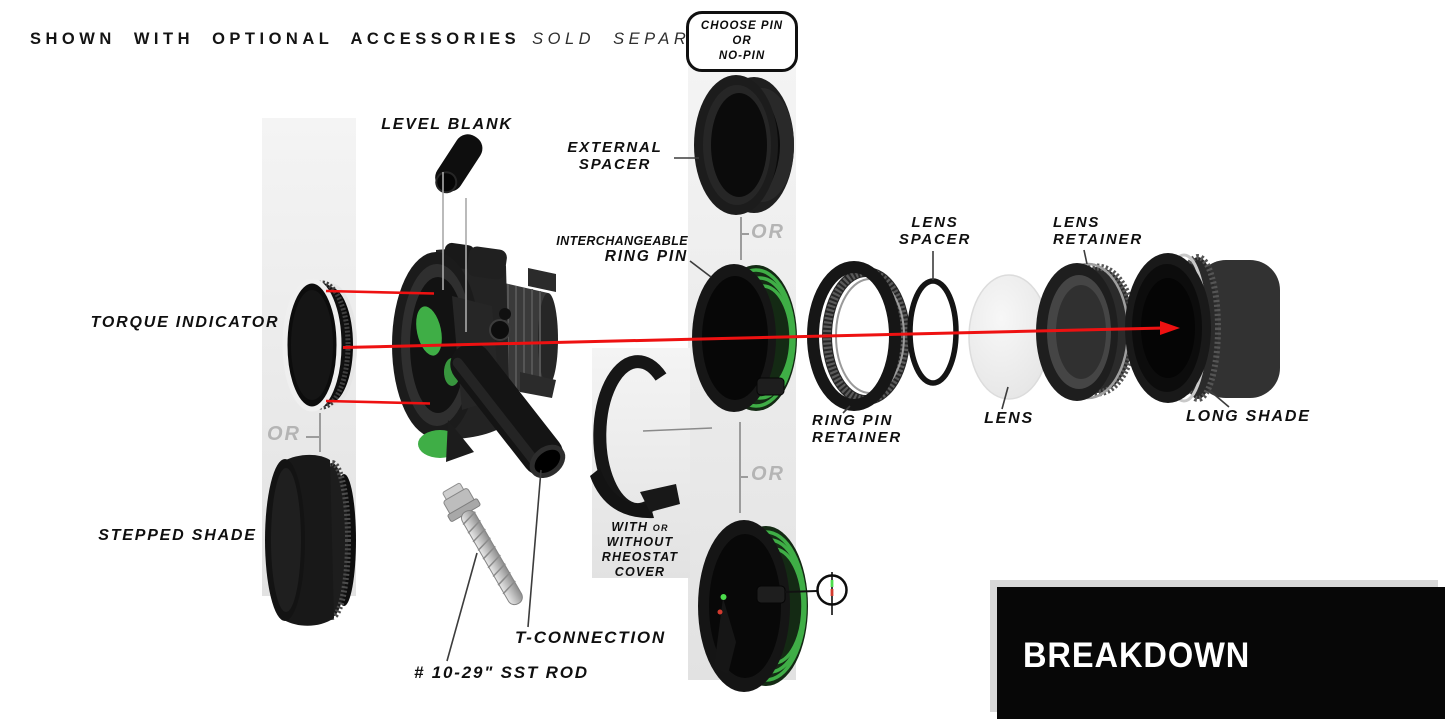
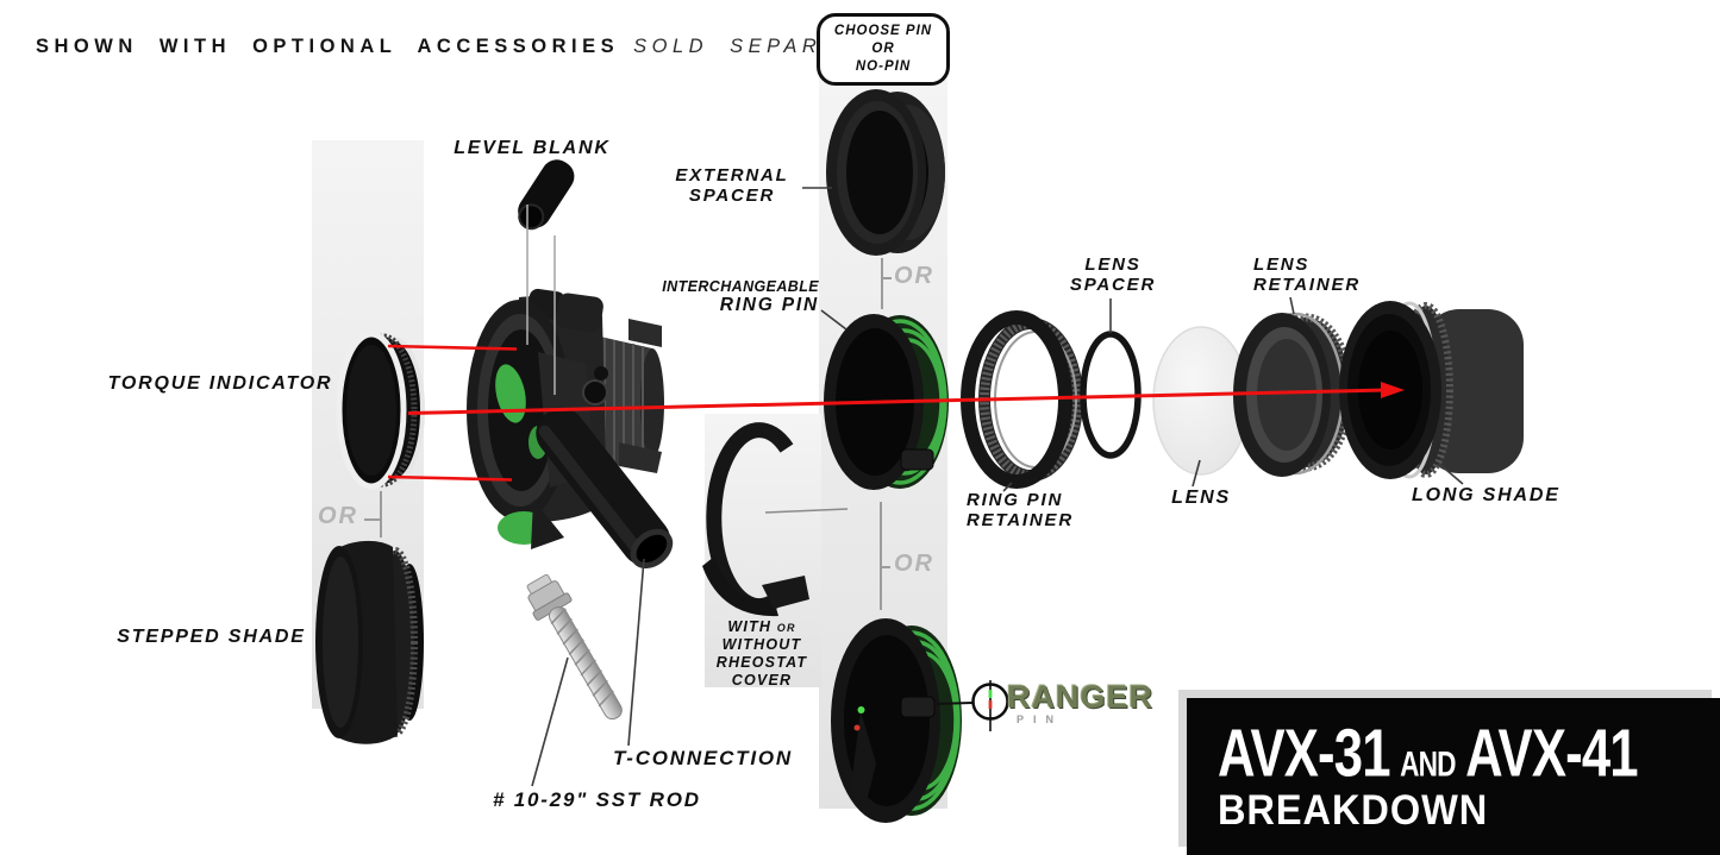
  SHOWN WITH OPTIONAL ACCESSORIES SOLD SEPAR
  CHOOSE PIN
  OR
  NO-PIN
  LEVEL BLANK
  EXTERNAL
  SPACER
  INTERCHANGEABLE
  RING PIN
  TORQUE INDICATOR
  OR
  OR
  OR
  STEPPED SHADE
  LENS
  SPACER
  LENS
  RETAINER
  RING PIN
  RETAINER
  LENS
  LONG SHADE
  WITH OR
  WITHOUT
  RHEOSTAT
  COVER
  T-CONNECTION
  # 10-29" SST ROD
+ RANGER
+ PIN
+ AVX-31
+ AND
+ AVX-41
  BREAKDOWN
